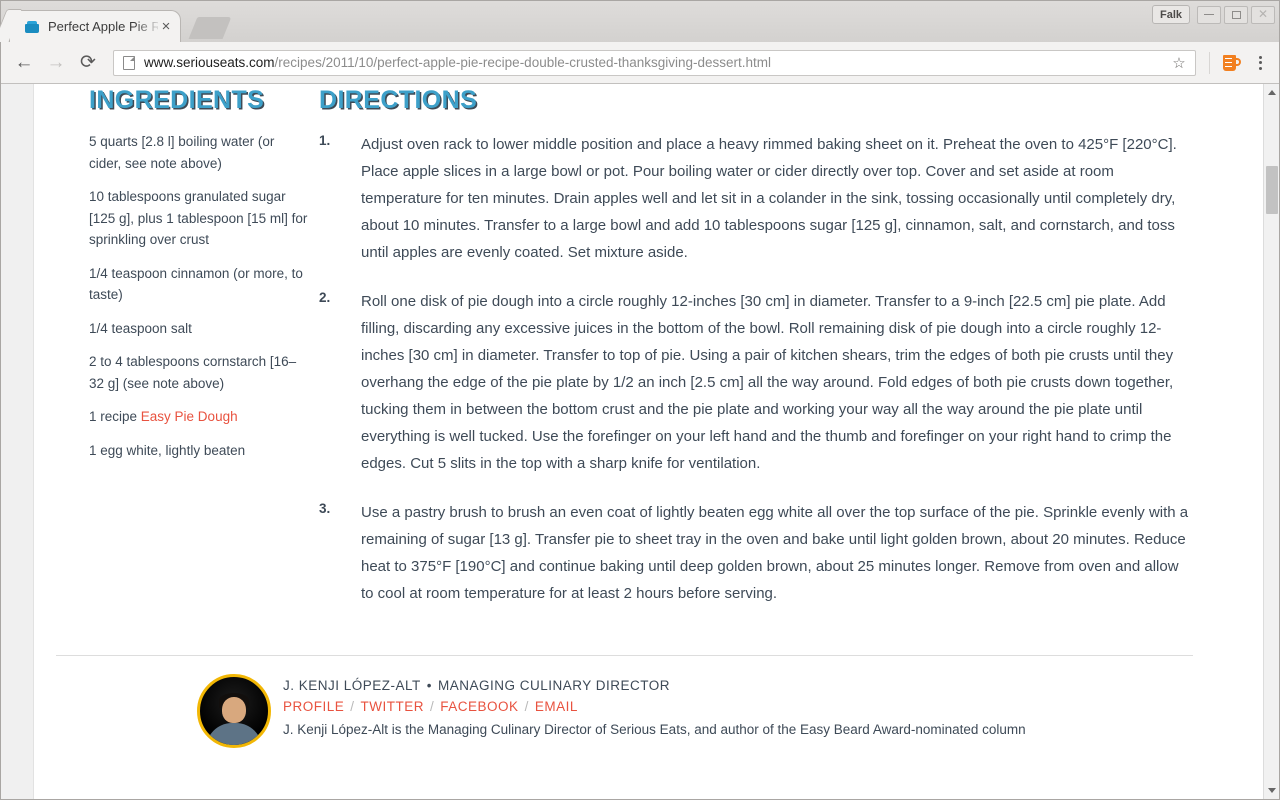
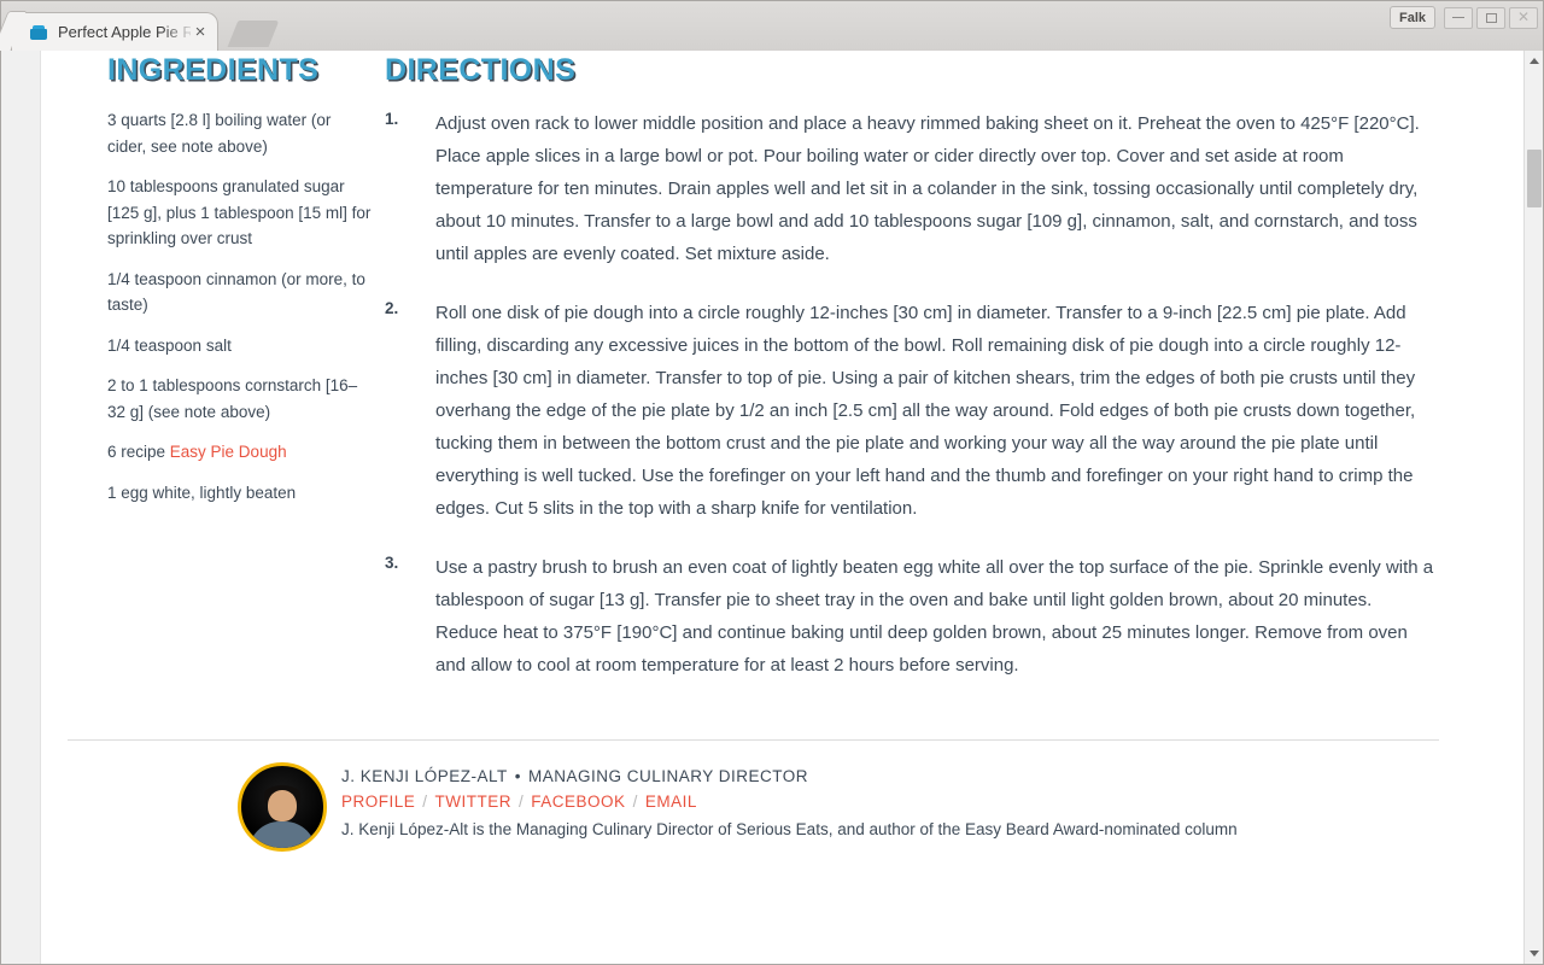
  Perfect Apple Pie R
  ×
  Falk
  ✕
- ←
- →
- ⟳
- www.seriouseats.com/recipes/2011/10/perfect-apple-pie-recipe-double-crusted-thanksgiving-dessert.html
- ☆
  INGREDIENTS
- 5 quarts [2.8 l] boiling water (or cider, see note above)
+ 3 quarts [2.8 l] boiling water (or cider, see note above)
  10 tablespoons granulated sugar [125 g], plus 1 tablespoon [15 ml] for sprinkling over crust
  1/4 teaspoon cinnamon (or more, to taste)
  1/4 teaspoon salt
- 2 to 4 tablespoons cornstarch [16–32 g] (see note above)
+ 2 to 1 tablespoons cornstarch [16–32 g] (see note above)
- 1 recipe Easy Pie Dough
+ 6 recipe Easy Pie Dough
  1 egg white, lightly beaten
  DIRECTIONS
  1.
- Adjust oven rack to lower middle position and place a heavy rimmed baking sheet on it. Preheat the oven to 425°F [220°C]. Place apple slices in a large bowl or pot. Pour boiling water or cider directly over top. Cover and set aside at room temperature for ten minutes. Drain apples well and let sit in a colander in the sink, tossing occasionally until completely dry, about 10 minutes. Transfer to a large bowl and add 10 tablespoons sugar [125 g], cinnamon, salt, and cornstarch, and toss until apples are evenly coated. Set mixture aside.
+ Adjust oven rack to lower middle position and place a heavy rimmed baking sheet on it. Preheat the oven to 425°F [220°C]. Place apple slices in a large bowl or pot. Pour boiling water or cider directly over top. Cover and set aside at room temperature for ten minutes. Drain apples well and let sit in a colander in the sink, tossing occasionally until completely dry, about 10 minutes. Transfer to a large bowl and add 10 tablespoons sugar [109 g], cinnamon, salt, and cornstarch, and toss until apples are evenly coated. Set mixture aside.
  2.
  Roll one disk of pie dough into a circle roughly 12-inches [30 cm] in diameter. Transfer to a 9-inch [22.5 cm] pie plate. Add filling, discarding any excessive juices in the bottom of the bowl. Roll remaining disk of pie dough into a circle roughly 12-inches [30 cm] in diameter. Transfer to top of pie. Using a pair of kitchen shears, trim the edges of both pie crusts until they overhang the edge of the pie plate by 1/2 an inch [2.5 cm] all the way around. Fold edges of both pie crusts down together, tucking them in between the bottom crust and the pie plate and working your way all the way around the pie plate until everything is well tucked. Use the forefinger on your left hand and the thumb and forefinger on your right hand to crimp the edges. Cut 5 slits in the top with a sharp knife for ventilation.
  3.
- Use a pastry brush to brush an even coat of lightly beaten egg white all over the top surface of the pie. Sprinkle evenly with a remaining of sugar [13 g]. Transfer pie to sheet tray in the oven and bake until light golden brown, about 20 minutes. Reduce heat to 375°F [190°C] and continue baking until deep golden brown, about 25 minutes longer. Remove from oven and allow to cool at room temperature for at least 2 hours before serving.
+ Use a pastry brush to brush an even coat of lightly beaten egg white all over the top surface of the pie. Sprinkle evenly with a tablespoon of sugar [13 g]. Transfer pie to sheet tray in the oven and bake until light golden brown, about 20 minutes. Reduce heat to 375°F [190°C] and continue baking until deep golden brown, about 25 minutes longer. Remove from oven and allow to cool at room temperature for at least 2 hours before serving.
  J. KENJI LÓPEZ-ALT • MANAGING CULINARY DIRECTOR
  PROFILE / TWITTER / FACEBOOK / EMAIL
  J. Kenji López-Alt is the Managing Culinary Director of Serious Eats, and author of the Easy Beard Award-nominated column
